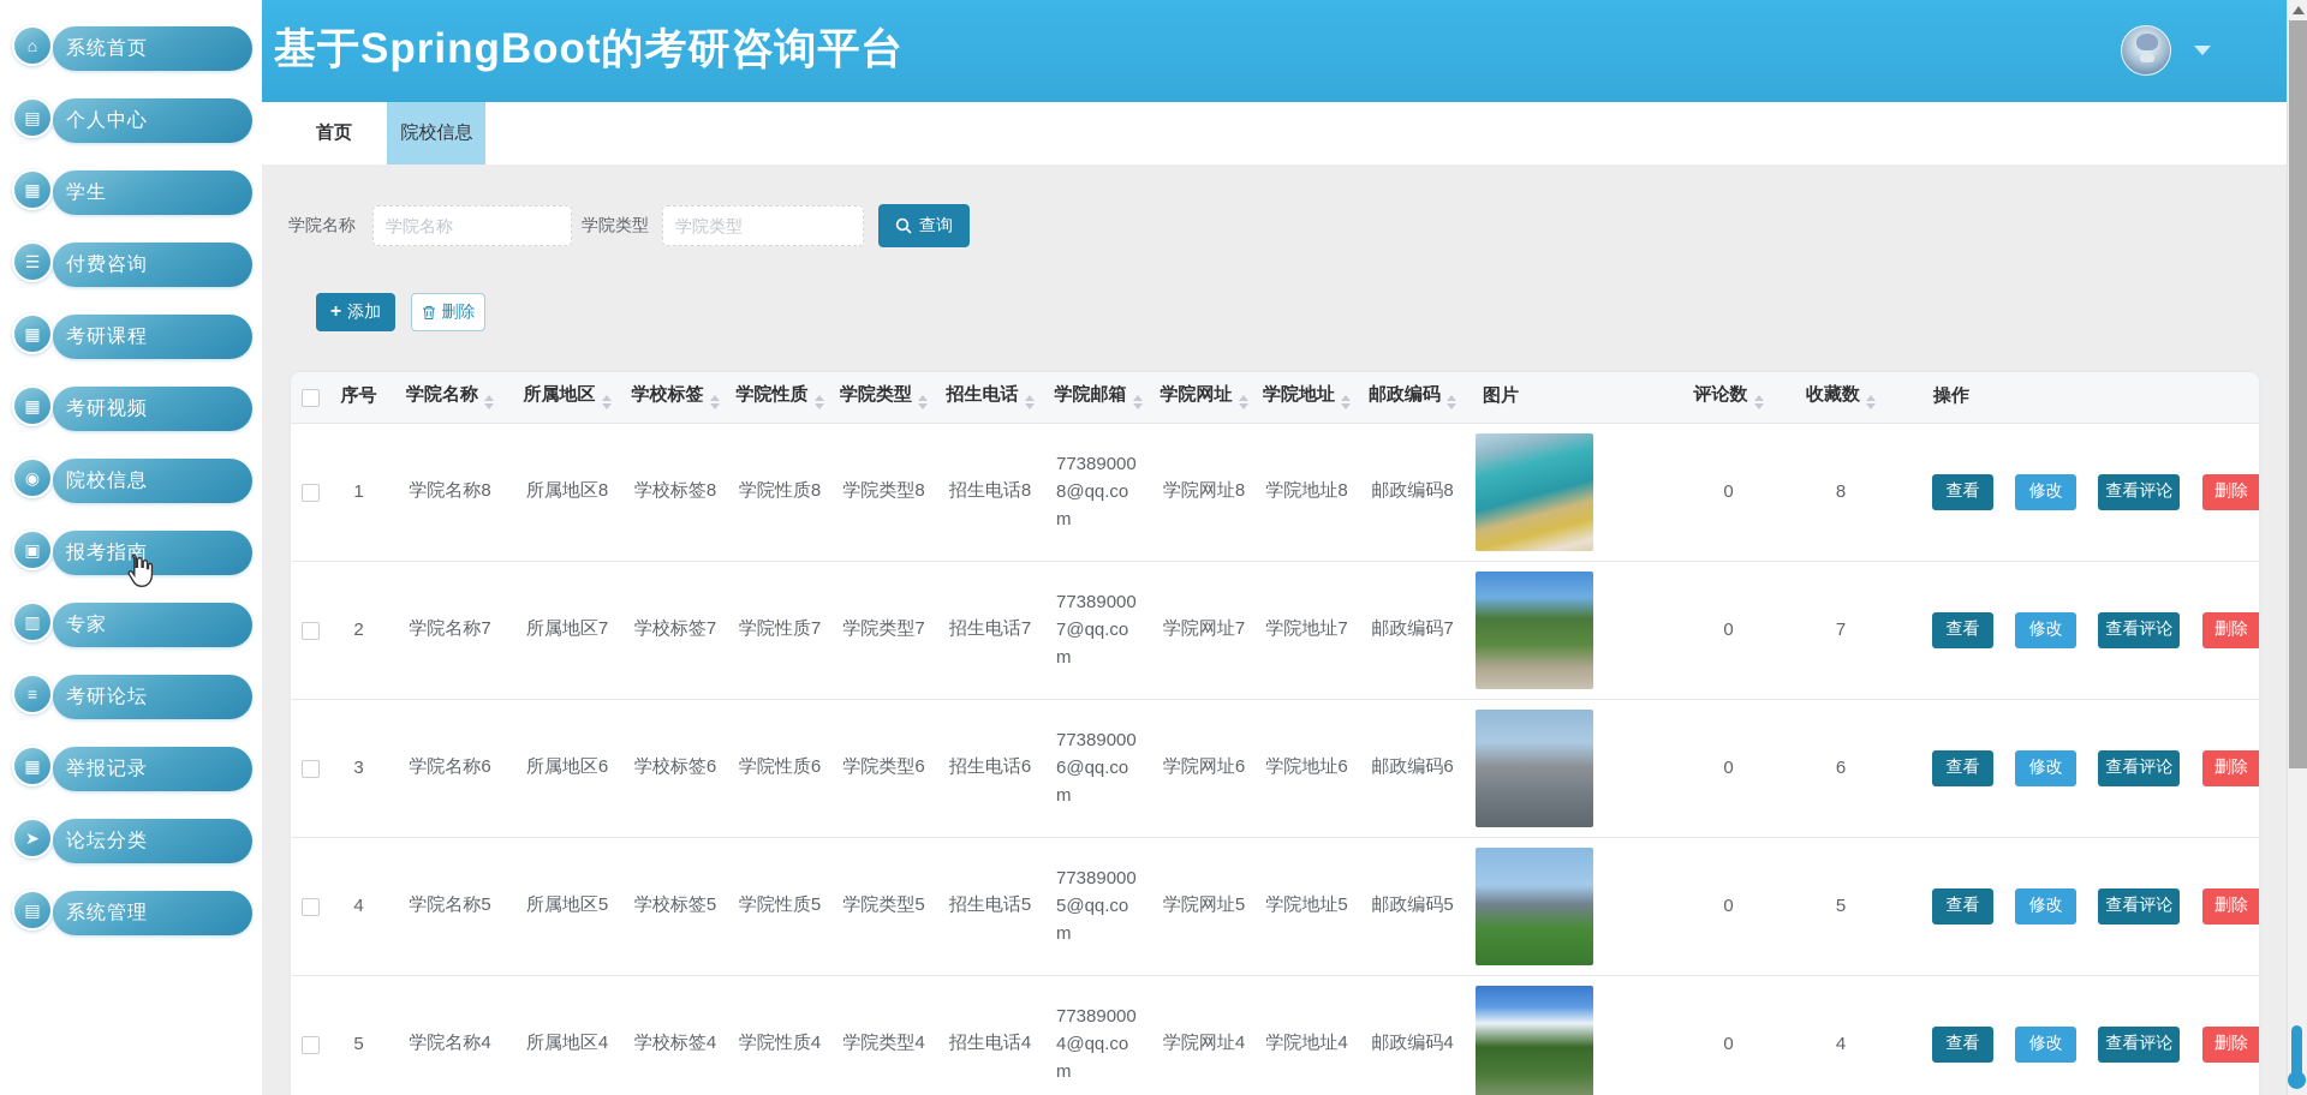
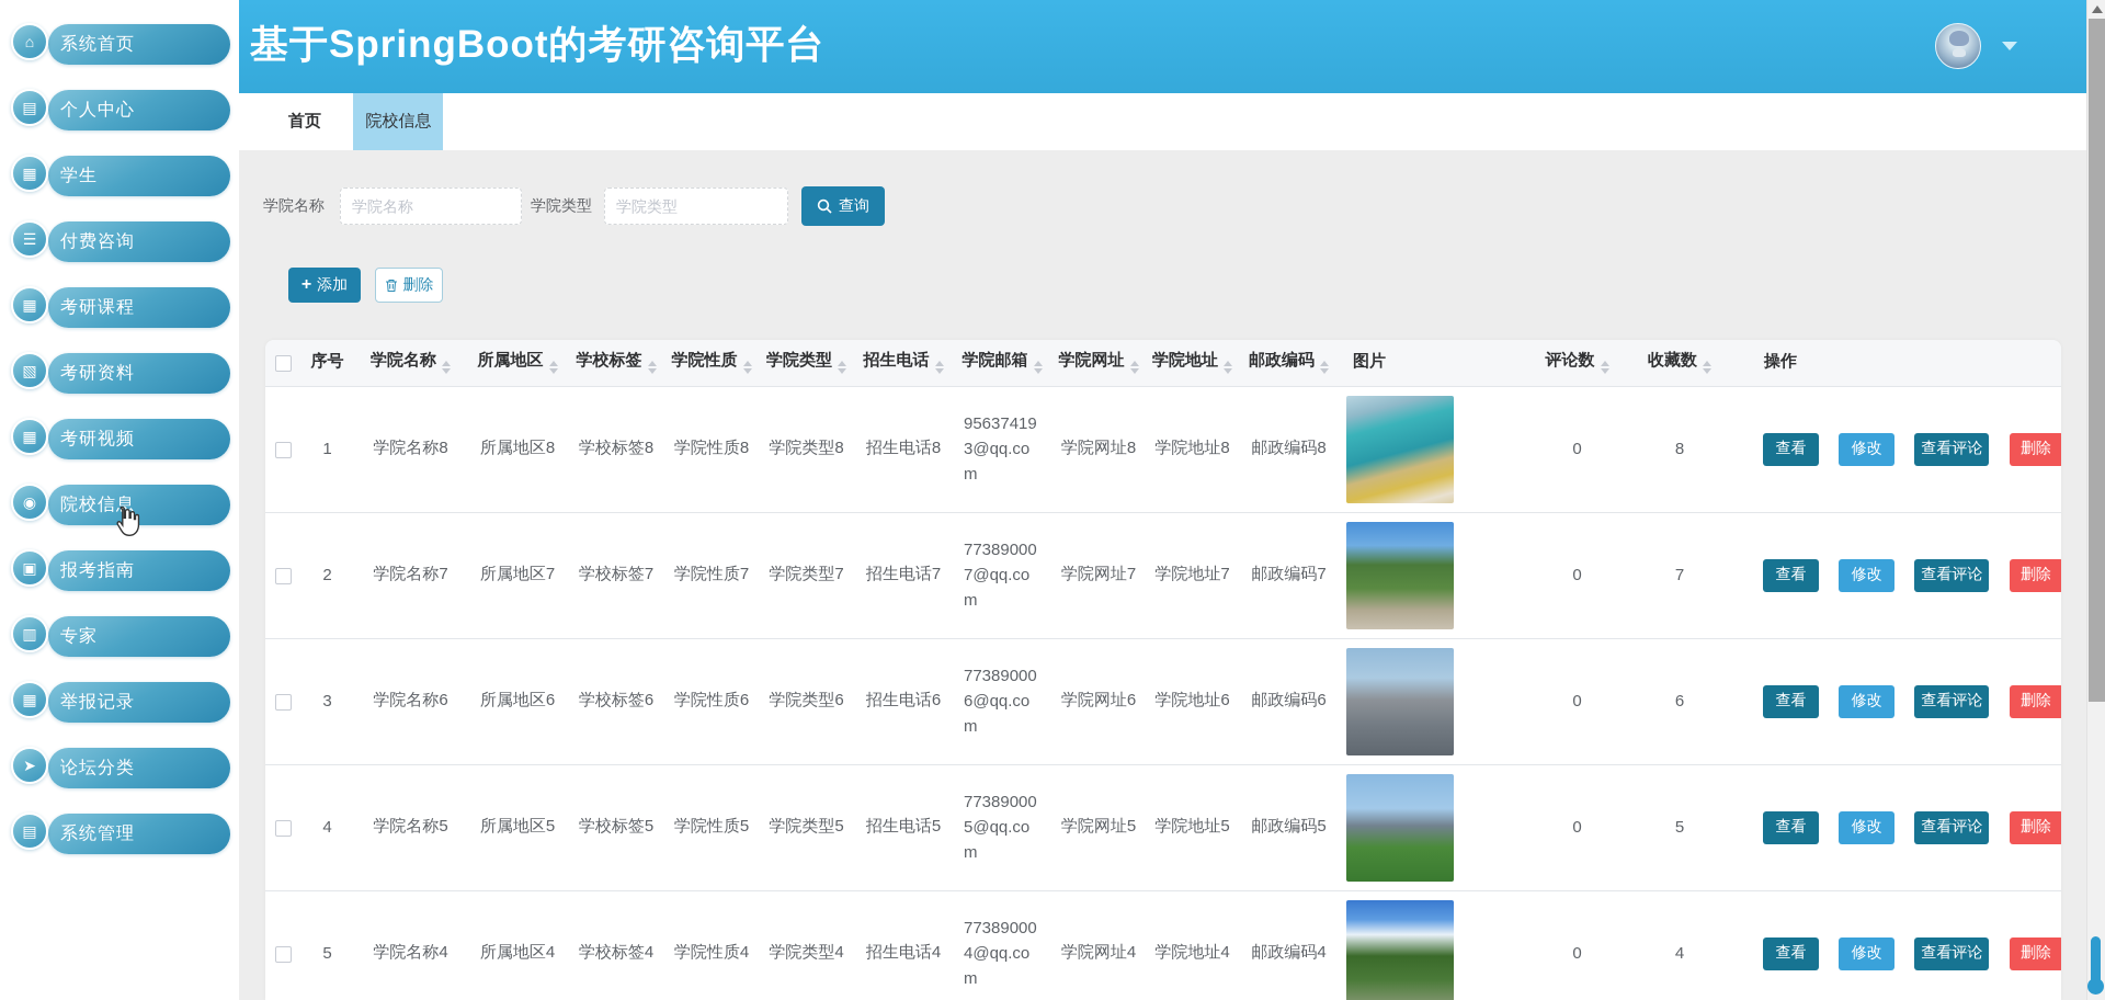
  ⌂
  系统首页
  ▤
  个人中心
  ▦
  学生
  ☰
  付费咨询
  ▦
  考研课程
+ ▧
+ 考研资料
  ▦
  考研视频
  ◉
  院校信息
  ▣
  报考指南
  ▥
  专家
- ≡
- 考研论坛
  ▦
  举报记录
  ➤
  论坛分类
  ▤
  系统管理
  基于SpringBoot的考研咨询平台
  首页 院校信息
  学院名称
  学院名称
  学院类型
  学院类型
  查询
  +
  添加
  删除
  	序号	学院名称	所属地区	学校标签	学院性质	学院类型	招生电话	学院邮箱	学院网址	学院地址	邮政编码	图片	评论数	收藏数	操作
- 	1	学院名称8	所属地区8	学校标签8	学院性质8	学院类型8	招生电话8	773890008@qq.com	学院网址8	学院地址8	邮政编码8		0	8	查看 修改 查看评论 删除
+ 	1	学院名称8	所属地区8	学校标签8	学院性质8	学院类型8	招生电话8	956374193@qq.com	学院网址8	学院地址8	邮政编码8		0	8	查看 修改 查看评论 删除
  	2	学院名称7	所属地区7	学校标签7	学院性质7	学院类型7	招生电话7	773890007@qq.com	学院网址7	学院地址7	邮政编码7		0	7	查看 修改 查看评论 删除
  	3	学院名称6	所属地区6	学校标签6	学院性质6	学院类型6	招生电话6	773890006@qq.com	学院网址6	学院地址6	邮政编码6		0	6	查看 修改 查看评论 删除
  	4	学院名称5	所属地区5	学校标签5	学院性质5	学院类型5	招生电话5	773890005@qq.com	学院网址5	学院地址5	邮政编码5		0	5	查看 修改 查看评论 删除
  	5	学院名称4	所属地区4	学校标签4	学院性质4	学院类型4	招生电话4	773890004@qq.com	学院网址4	学院地址4	邮政编码4		0	4	查看 修改 查看评论 删除
